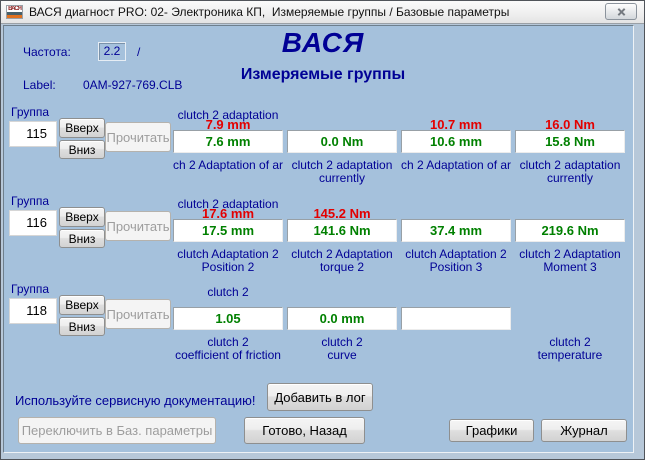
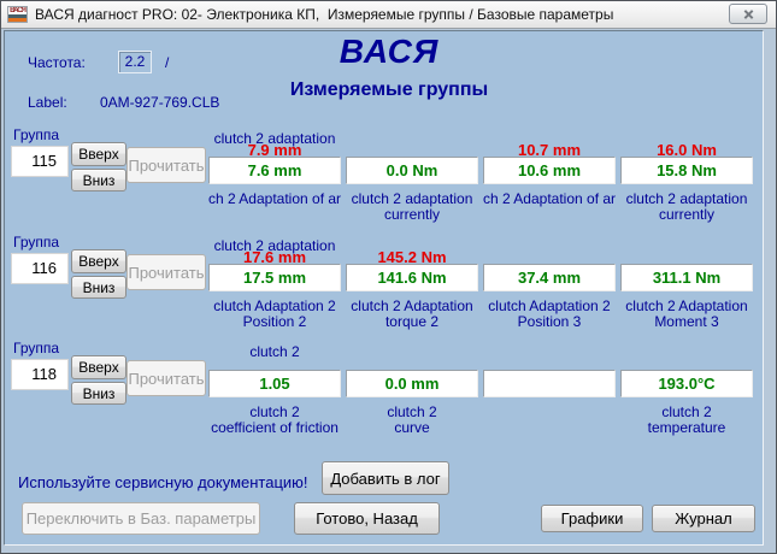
  ВАСЯ диагност PRO: 02- Электроника КП, Измеряемые группы / Базовые параметры
  Частота:
  2.2
  /
  Label:
  0AM-927-769.CLB
  ВАСЯ
  Измеряемые группы
  Группа
  115
  Вверх
  Вниз
  Прочитать
  clutch 2 adaptation
  7.9 mm
  7.6 mm
  ch 2 Adaptation of ar
  0.0 Nm
  clutch 2 adaptation
  currently
  10.7 mm
  10.6 mm
  ch 2 Adaptation of ar
  16.0 Nm
  15.8 Nm
  clutch 2 adaptation
  currently
  Группа
  116
  Вверх
  Вниз
  Прочитать
  clutch 2 adaptation
  17.6 mm
  17.5 mm
  clutch Adaptation 2
  Position 2
  145.2 Nm
  141.6 Nm
  clutch 2 Adaptation
  torque 2
  37.4 mm
  clutch Adaptation 2
  Position 3
- 219.6 Nm
+ 311.1 Nm
  clutch 2 Adaptation
  Moment 3
  Группа
  118
  Вверх
  Вниз
  Прочитать
  clutch 2
  1.05
  clutch 2
  coefficient of friction
  0.0 mm
  clutch 2
  curve
+ 193.0°C
  clutch 2
  temperature
  Используйте сервисную документацию!
  Добавить в лог
  Переключить в Баз. параметры
  Готово, Назад
  Графики
  Журнал
